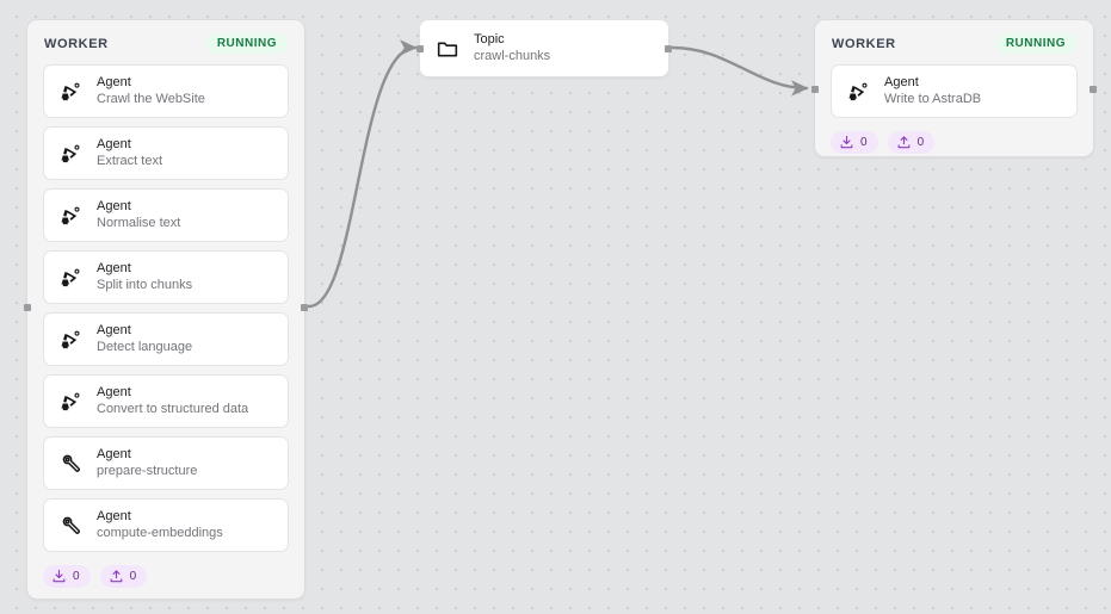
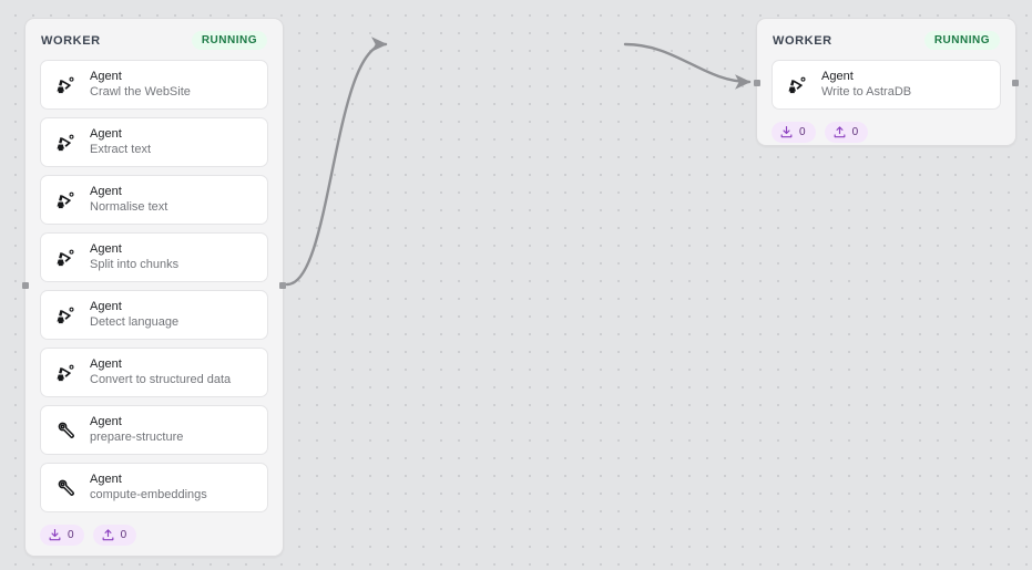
  WORKER
  RUNNING
  Agent
  Crawl the WebSite
  Agent
  Extract text
  Agent
  Normalise text
  Agent
  Split into chunks
  Agent
  Detect language
  Agent
  Convert to structured data
  Agent
  prepare-structure
  Agent
  compute-embeddings
  0
  0
- Topic
- crawl-chunks
  WORKER
  RUNNING
  Agent
  Write to AstraDB
  0
  0
